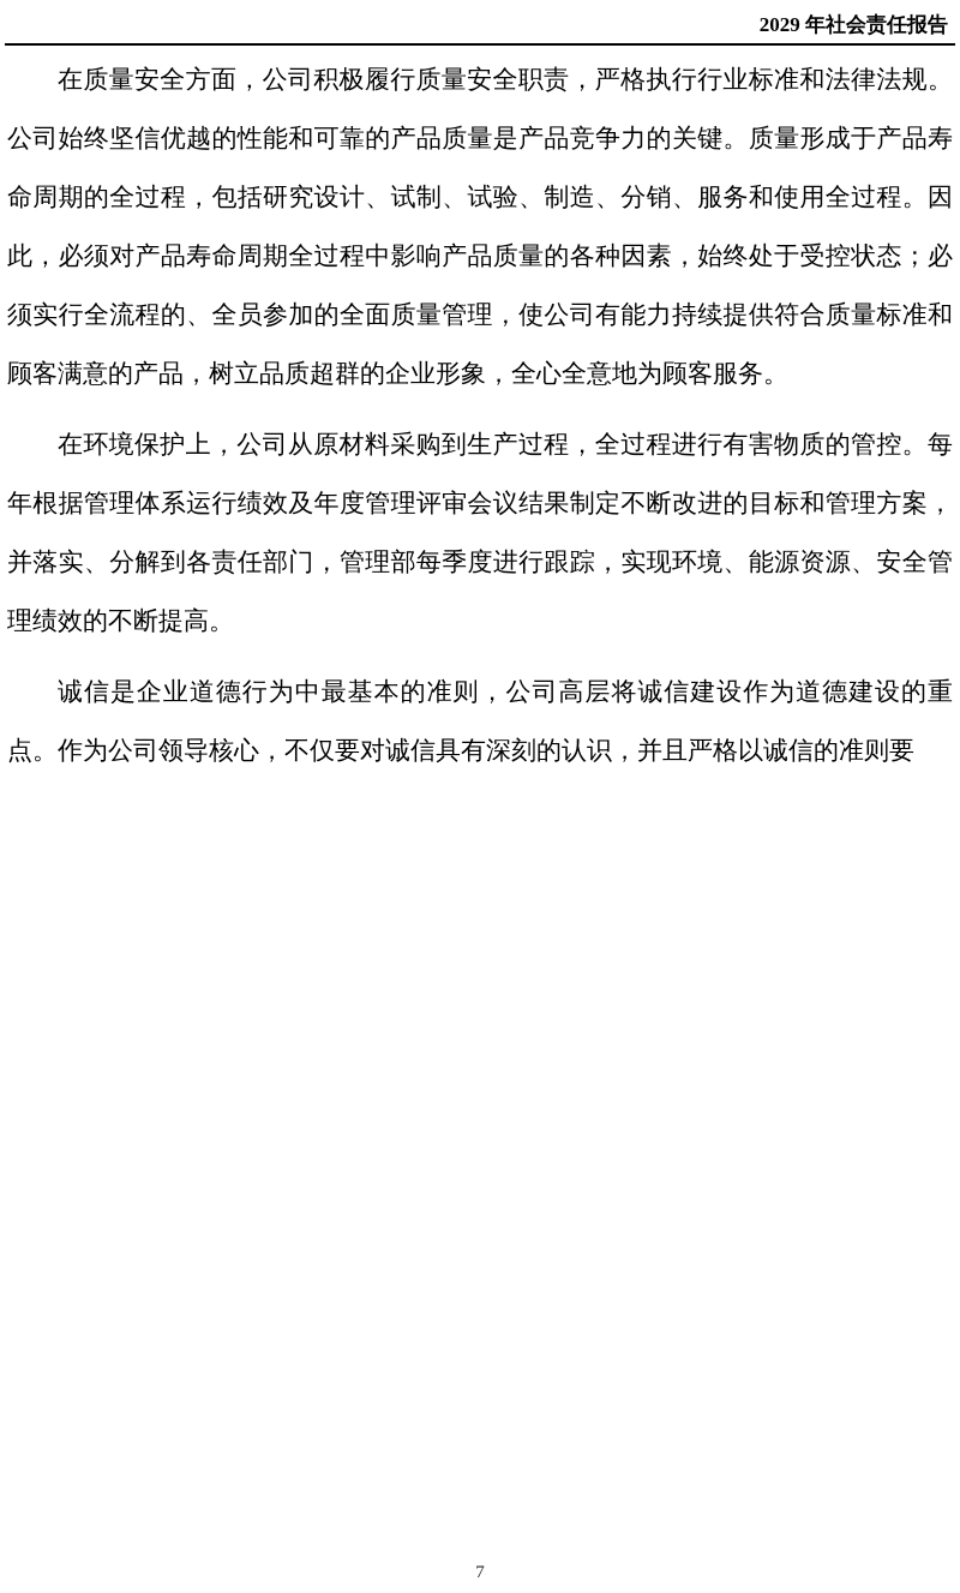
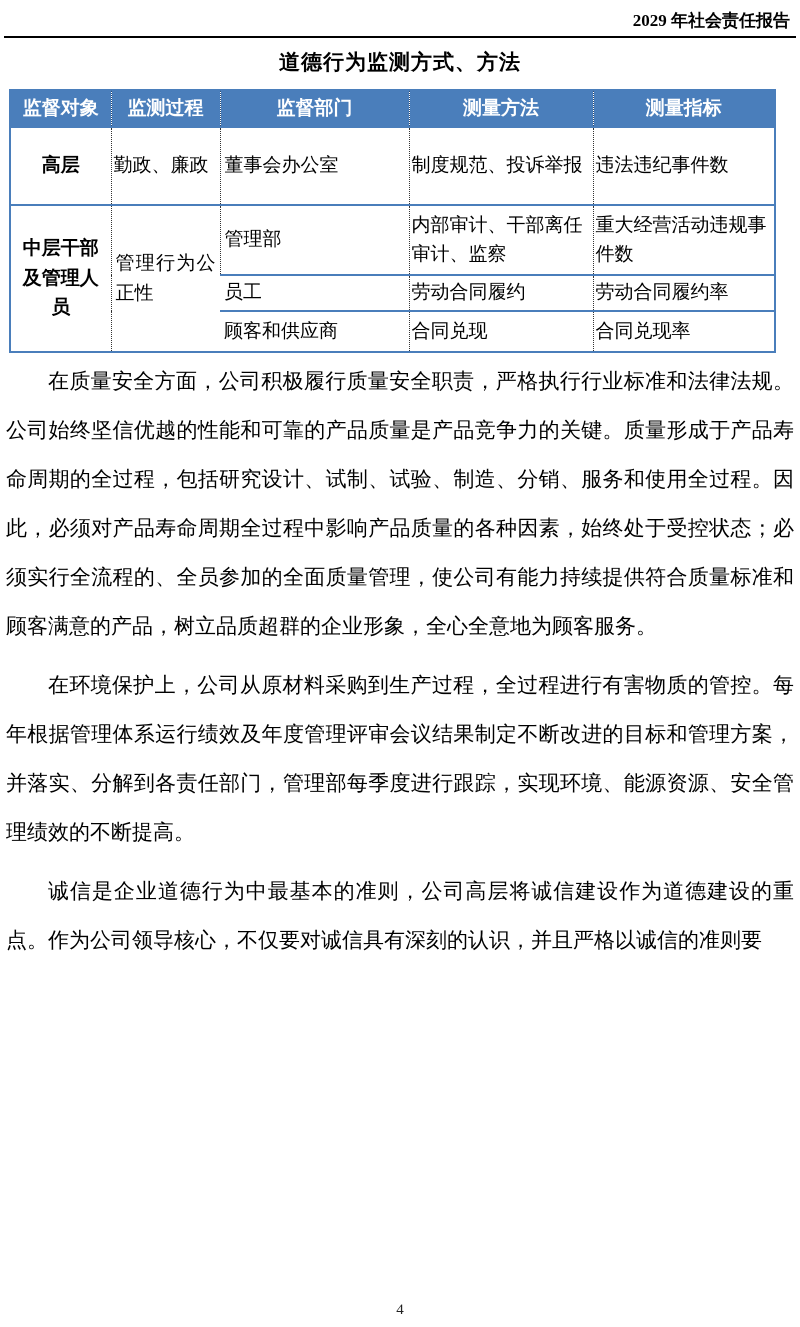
  2029 年社会责任报告
+ 道德行为监测方式、方法
+ 监督对象	监测过程	监督部门	测量方法	测量指标
+ 高层	勤政、廉政	董事会办公室	制度规范、投诉举报	违法违纪事件数
+ 中层干部及管理人员	管理行为公正性	管理部	内部审计、干部离任审计、监察	重大经营活动违规事件数
+ 员工	劳动合同履约	劳动合同履约率
+ 顾客和供应商	合同兑现	合同兑现率
  在质量安全方面，公司积极履行质量安全职责，严格执行行业标准和法律法规。公司始终坚信优越的性能和可靠的产品质量是产品竞争力的关键。质量形成于产品寿命周期的全过程，包括研究设计、试制、试验、制造、分销、服务和使用全过程。因此，必须对产品寿命周期全过程中影响产品质量的各种因素，始终处于受控状态；必须实行全流程的、全员参加的全面质量管理，使公司有能力持续提供符合质量标准和顾客满意的产品，树立品质超群的企业形象，全心全意地为顾客服务。
  在环境保护上，公司从原材料采购到生产过程，全过程进行有害物质的管控。每年根据管理体系运行绩效及年度管理评审会议结果制定不断改进的目标和管理方案，并落实、分解到各责任部门，管理部每季度进行跟踪，实现环境、能源资源、安全管理绩效的不断提高。
  诚信是企业道德行为中最基本的准则，公司高层将诚信建设作为道德建设的重点。作为公司领导核心，不仅要对诚信具有深刻的认识，并且严格以诚信的准则要
- 7
+ 4
